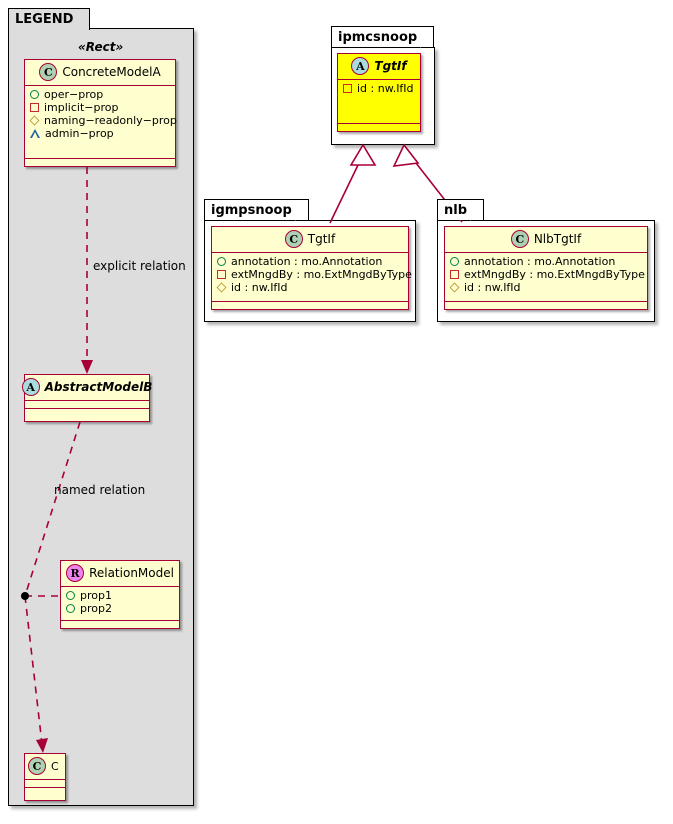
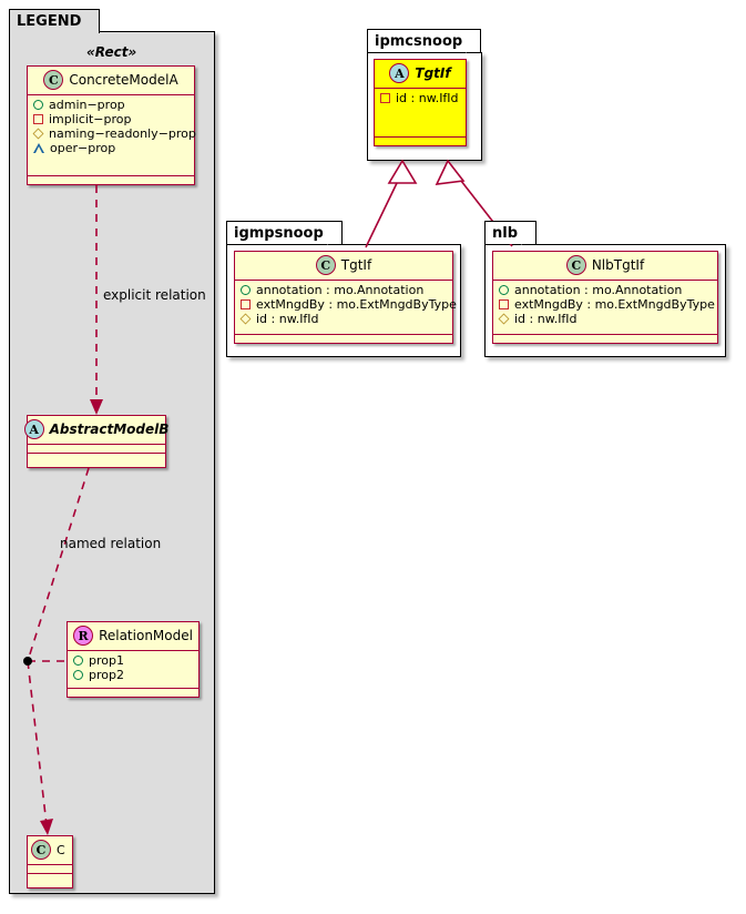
  LEGEND
  «Rect»
  C
  ConcreteModelA
- oper−prop
+ admin−prop
  implicit−prop
  naming−readonly−prop
- admin−prop
+ oper−prop
  A
  AbstractModelB
  R
  RelationModel
  prop1
  prop2
  C
  C
  ipmcsnoop
  A
  TgtIf
  id : nw.IfId
  igmpsnoop
  C
  TgtIf
  annotation : mo.Annotation
  extMngdBy : mo.ExtMngdByType
  id : nw.IfId
  nlb
  C
  NlbTgtIf
  annotation : mo.Annotation
  extMngdBy : mo.ExtMngdByType
  id : nw.IfId
  explicit relation
  named relation
